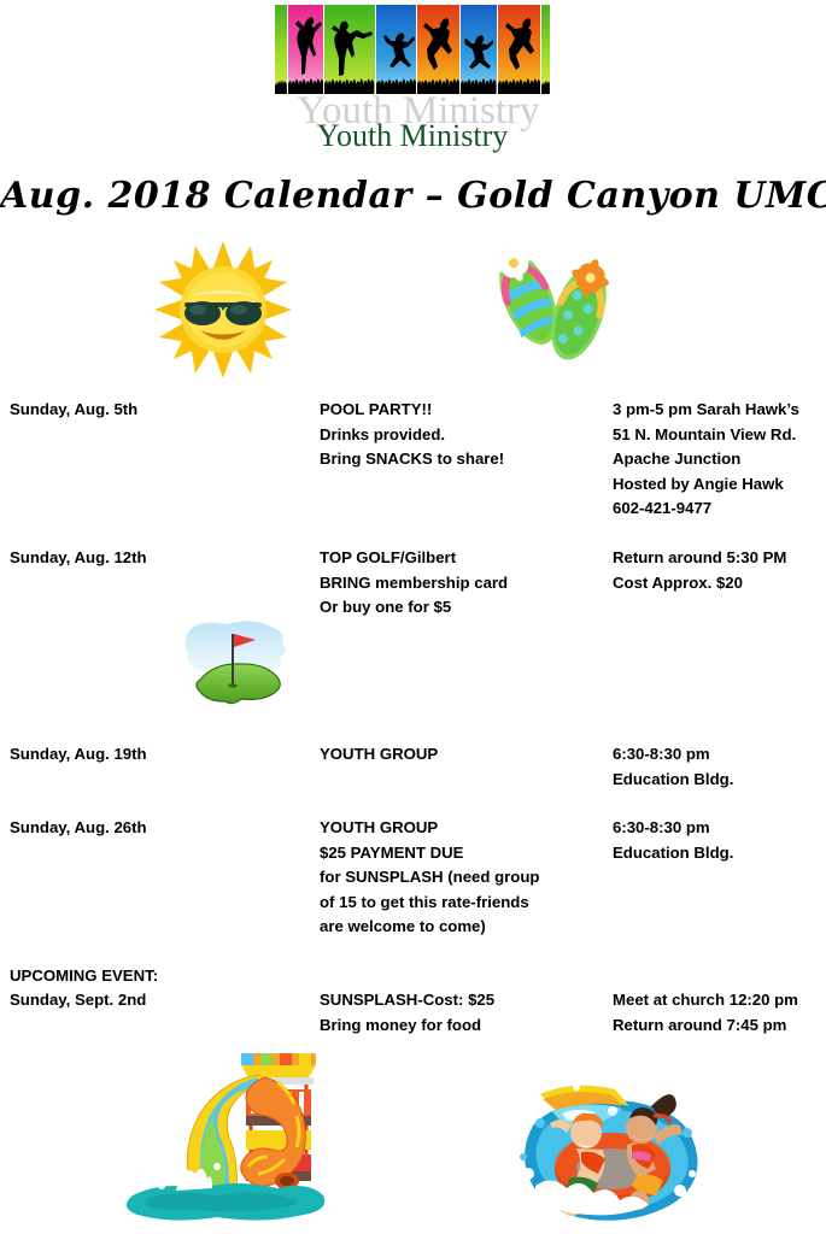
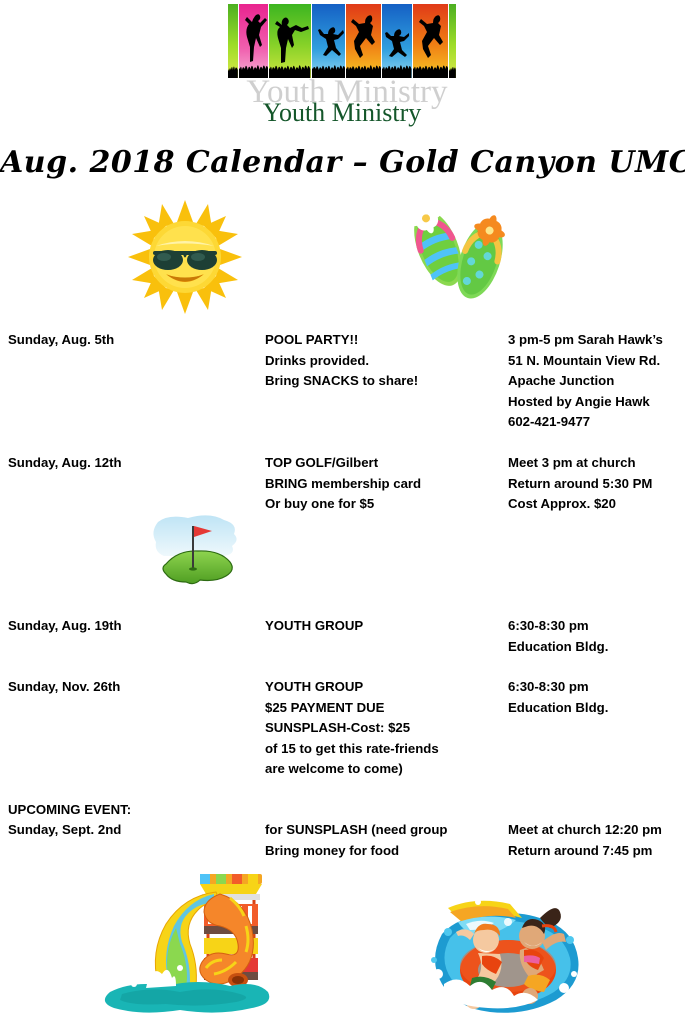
  Youth Ministry
  Youth Ministry
  Aug. 2018 Calendar – Gold Canyon UMC
  Sunday, Aug. 5th
  POOL PARTY!!
  Drinks provided.
  Bring SNACKS to share!
  3 pm-5 pm Sarah Hawk’s
  51 N. Mountain View Rd.
  Apache Junction
  Hosted by Angie Hawk
  602-421-9477
  Sunday, Aug. 12th
  TOP GOLF/Gilbert
  BRING membership card
  Or buy one for $5
+ Meet 3 pm at church
  Return around 5:30 PM
  Cost Approx. $20
  Sunday, Aug. 19th
  YOUTH GROUP
  6:30-8:30 pm
  Education Bldg.
- Sunday, Aug. 26th
+ Sunday, Nov. 26th
  YOUTH GROUP
  $25 PAYMENT DUE
- for SUNSPLASH (need group
+ SUNSPLASH-Cost: $25
  of 15 to get this rate-friends
  are welcome to come)
  6:30-8:30 pm
  Education Bldg.
  UPCOMING EVENT:
  Sunday, Sept. 2nd
- SUNSPLASH-Cost: $25
+ for SUNSPLASH (need group
  Bring money for food
  Meet at church 12:20 pm
  Return around 7:45 pm
